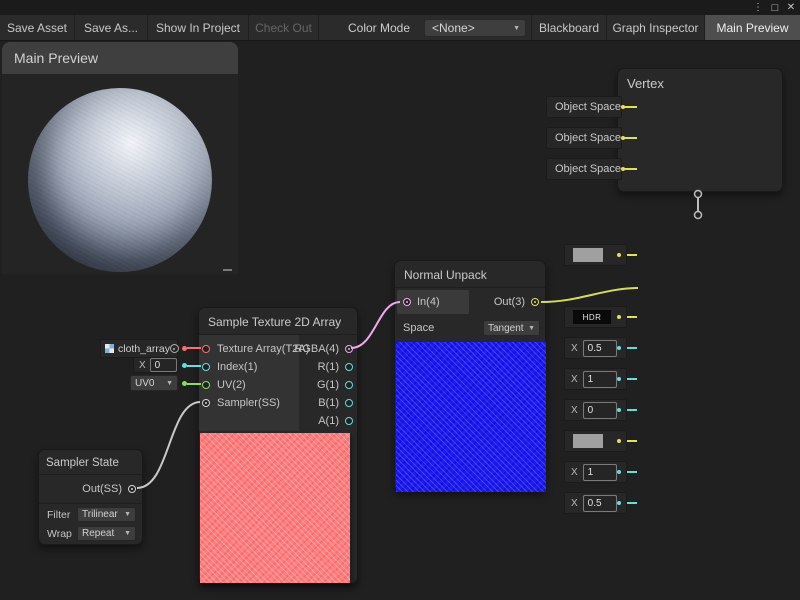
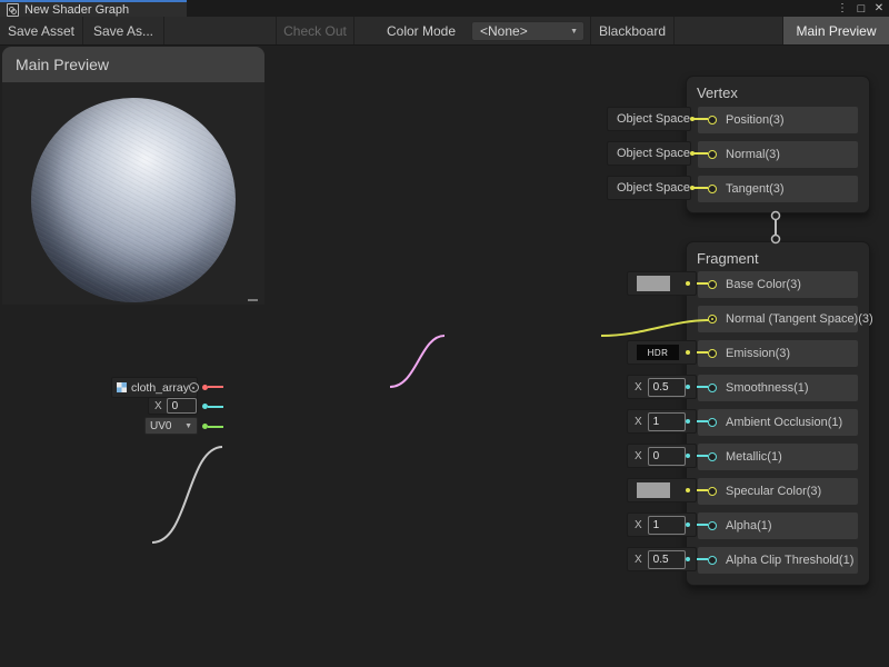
+ New Shader Graph
  ⋮
  □
  ✕
  Save Asset
  Save As...
- Show In Project
  Check Out
  Color Mode
  <None>
  Blackboard
- Graph Inspector
  Main Preview
  Main Preview
  Vertex
+ Position(3)
+ Normal(3)
+ Tangent(3)
  Object Space
  Object Space
  Object Space
+ Fragment
+ Base Color(3)
+ Normal (Tangent Space)(3)
+ Emission(3)
+ Smoothness(1)
+ Ambient Occlusion(1)
+ Metallic(1)
+ Specular Color(3)
+ Alpha(1)
+ Alpha Clip Threshold(1)
  HDR
  X
  0.5
  X
  1
  X
  0
  X
  1
  X
  0.5
- Sample Texture 2D Array
- Texture Array(T2A)
- Index(1)
- UV(2)
- Sampler(SS)
- RGBA(4)
- R(1)
- G(1)
- B(1)
- A(1)
  cloth_array
  X
  0
  UV0
- Normal Unpack
- In(4)
- Out(3)
- Space
- Tangent
- Sampler State
- Out(SS)
- Filter
- Trilinear
- Wrap
- Repeat
